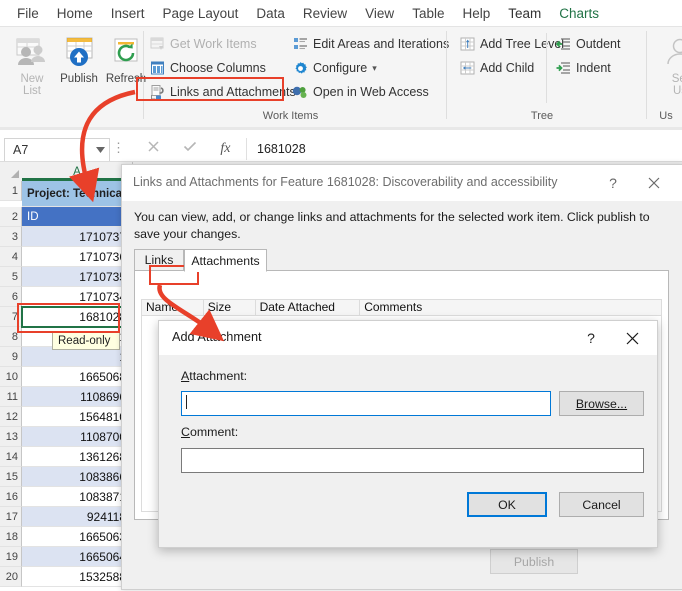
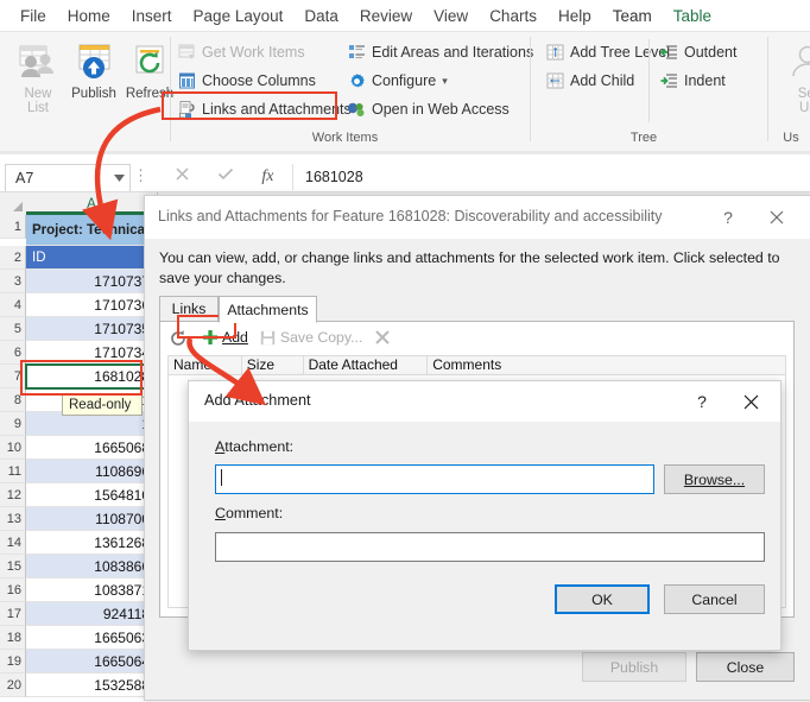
  File
  Home
  Insert
  Page Layout
  Data
  Review
  View
- Table
+ Charts
  Help
  Team
- Charts
+ Table
  New
  List
  Publish
  Refres
  Get Work Items
  Choose Columns
  Links and Attachments
  Edit Areas and Iteration
  Configure
  ▾
  Open in Web Access
  Work Items
  Add Tree Levl
  Add Child
  Outdent
  Indent
  Tree
  Us
  A7
  ⋮
  fx
  1681028
  A
  1
  Project: Technica
  2
  ID
  3
  171073
  4
  171073
  5
  171073
  6
  171073
  7
  8
  9
  10
  166506
  11
  110869
  12
  156481
  13
  110870
  14
  136126
  15
  108386
  16
  108387
  17
  92411
  18
  166506
  19
  166506
  20
  153258
  168102
  Read-only
  Links and Attachments for Feature 1681028: Discoverability and accessibility
  ?
- You can view, add, or change links and attachments for the selected work item. Click publish to save your changes.
+ You can view, add, or change links and attachments for the selected work item. Click selected to save your changes.
  Links
  Attachments
+ Add
+ Save Copy...
  Nam
  Size
  Date Attached
  Comments
  Publish
+ Close
  Add Attachment
  ?
  Attachment:
  Browse...
  Comment:
  OK
  Cancel
